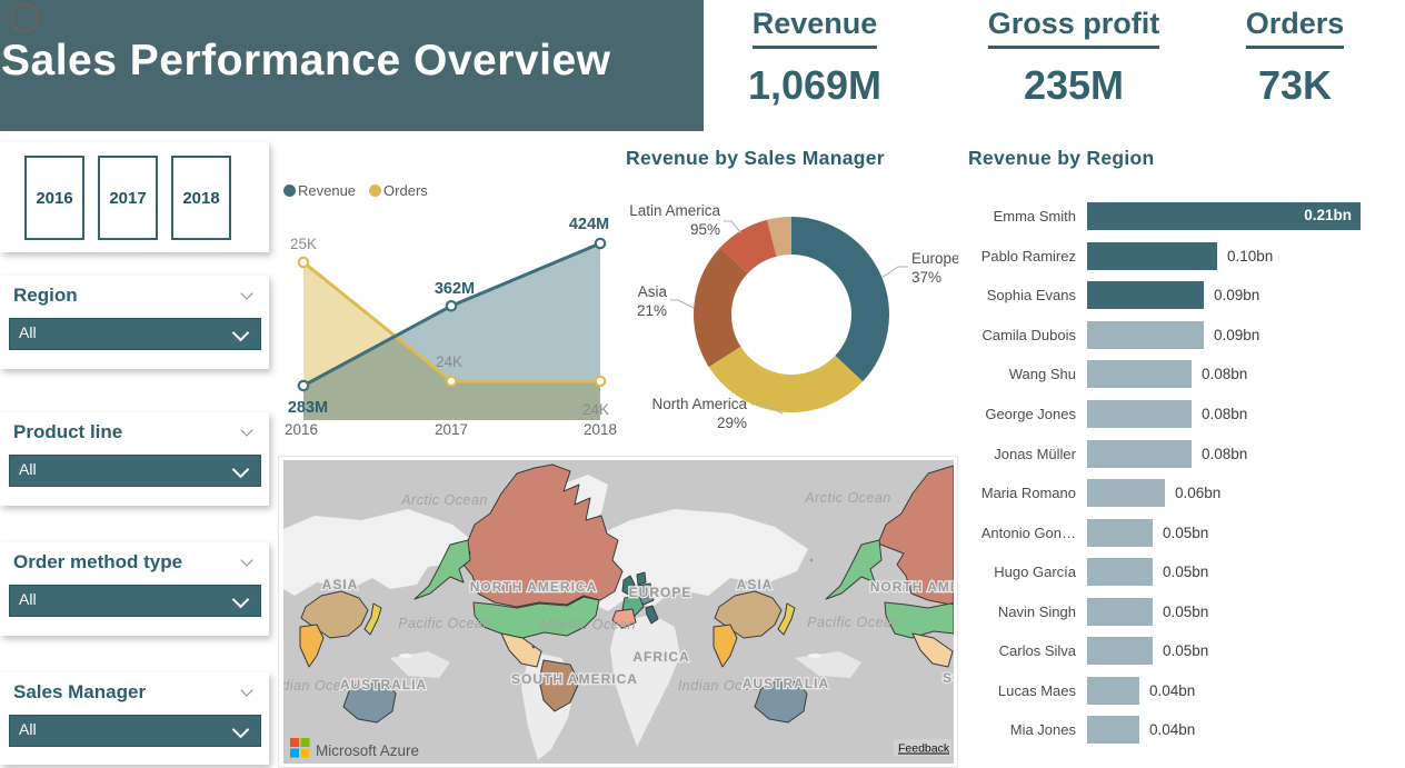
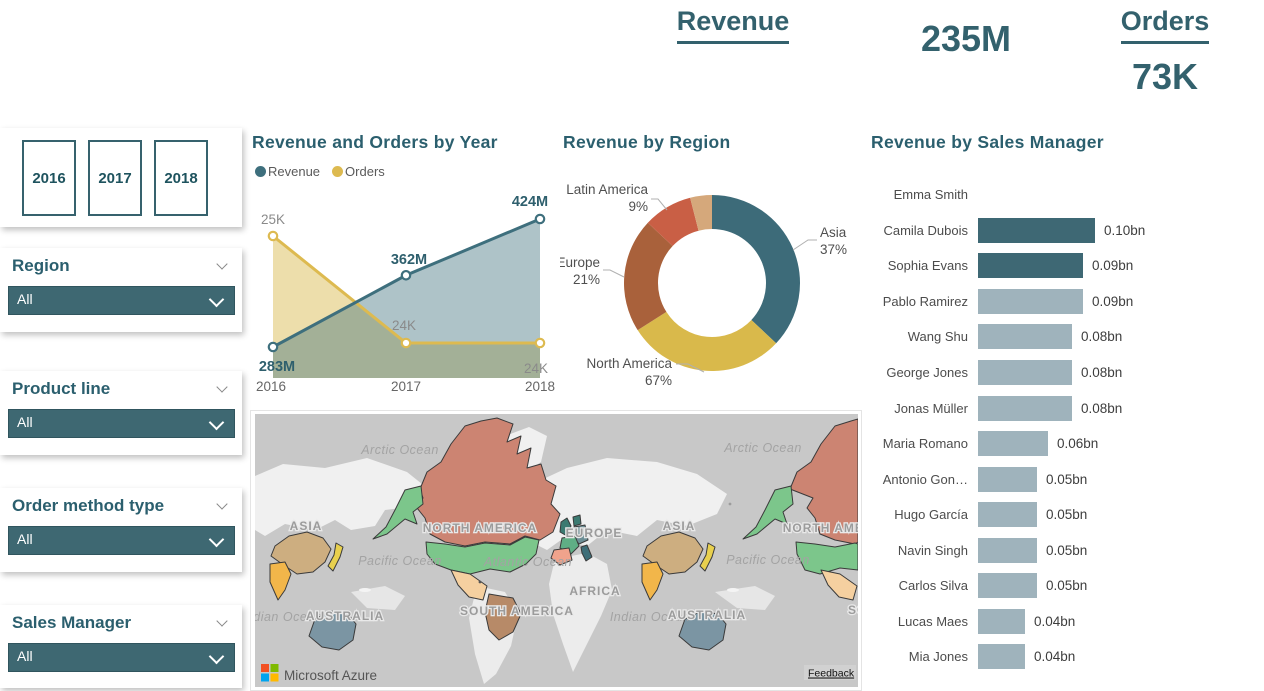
- ←
- Sales Performance Overview
  Revenue
- 1,069M
- Gross profit
  235M
  Orders
  73K
  2016
  2017
  2018
  Region
  All
  Product line
  All
  Order method type
  All
  Sales Manager
  All
+ Revenue and Orders by Year
  Revenue
  Orders
  283M
  362M
  424M
  25K
  24K
  24K
  2016
  2017
  2018
- Revenue by Sales Manager
+ Revenue by Region
- Europe
+ Asia
  37%
  North America
- 29%
+ 67%
- Asia
+ Europe
  21%
  Latin America
- 95%
+ 9%
- Revenue by Region
+ Revenue by Sales Manager
  Emma Smith
- 0.21bn
- Pablo Ramirez
+ Camila Dubois
  0.10bn
  Sophia Evans
  0.09bn
- Camila Dubois
+ Pablo Ramirez
  0.09bn
  Wang Shu
  0.08bn
  George Jones
  0.08bn
  Jonas Müller
  0.08bn
  Maria Romano
  0.06bn
  Antonio Gon…
  0.05bn
  Hugo García
  0.05bn
  Navin Singh
  0.05bn
  Carlos Silva
  0.05bn
  Lucas Maes
  0.04bn
  Mia Jones
  0.04bn
  Arctic Ocean
  Arctic Ocean
  ASIA
  NORTH AMERICA
  EUROPE
  ASIA
  Pacific Ocean
  Atlantic Ocean
  Pacific Ocean
  AFRICA
  SOUTH AMERICA
  dian Ocean
  AUSTRALIA
  Indian Ocean
  AUSTRALIA
  Microsoft Azure
  Feedback
